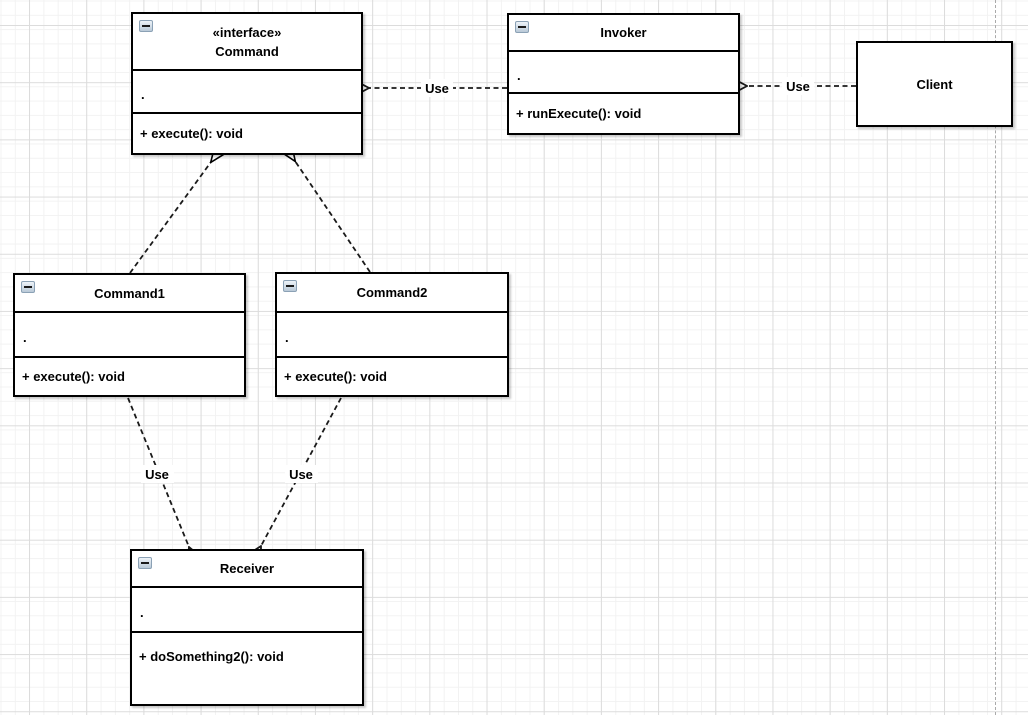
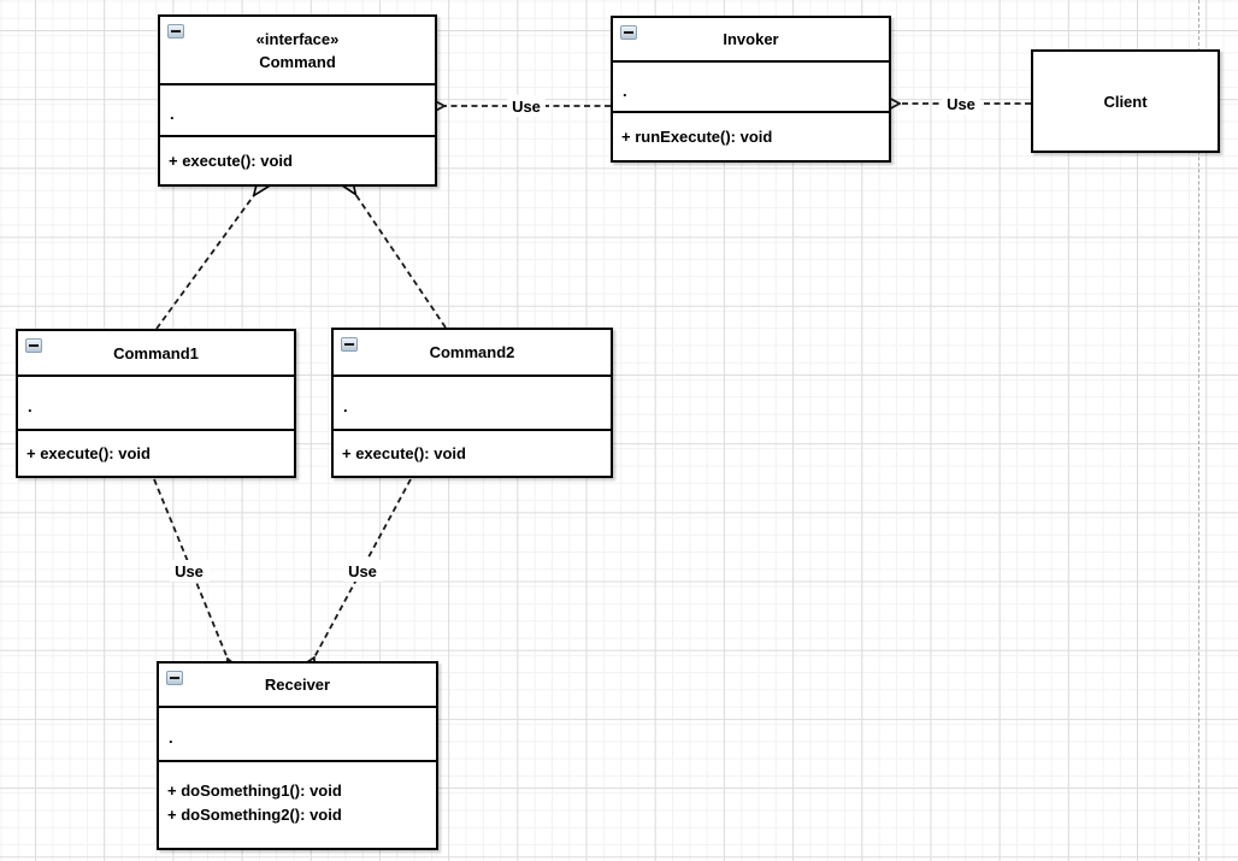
  Use
  Use
  Use
  Use
  «interface»
  Command
  .
  + execute(): void
  Invoker
  .
  + runExecute(): void
  Client
  Command1
  .
  + execute(): void
  Command2
  .
  + execute(): void
  Receiver
  .
+ + doSomething1(): void
  + doSomething2(): void
